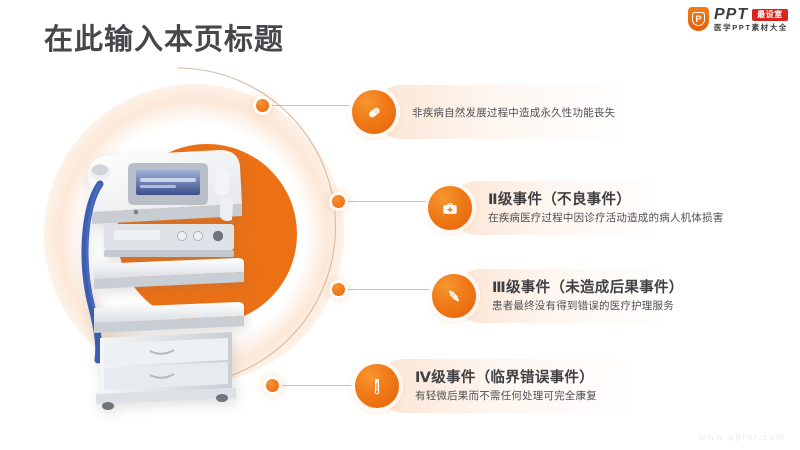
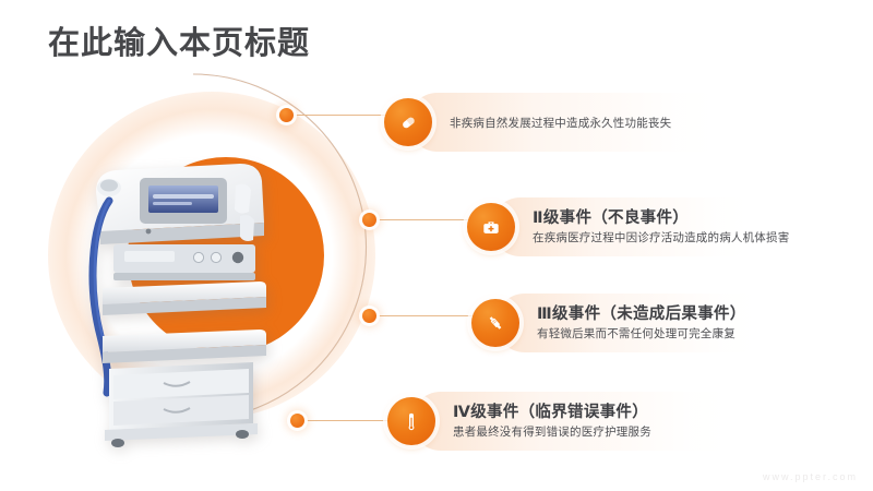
  在此输入本页标题
- P
- PPT
- 最设室
- 医学PPT素材大全
  非疾病自然发展过程中造成永久性功能丧失
  Ⅱ级事件（不良事件）
  在疾病医疗过程中因诊疗活动造成的病人机体损害
  Ⅲ级事件（未造成后果事件）
- 患者最终没有得到错误的医疗护理服务
+ 有轻微后果而不需任何处理可完全康复
  Ⅳ级事件（临界错误事件）
- 有轻微后果而不需任何处理可完全康复
+ 患者最终没有得到错误的医疗护理服务
